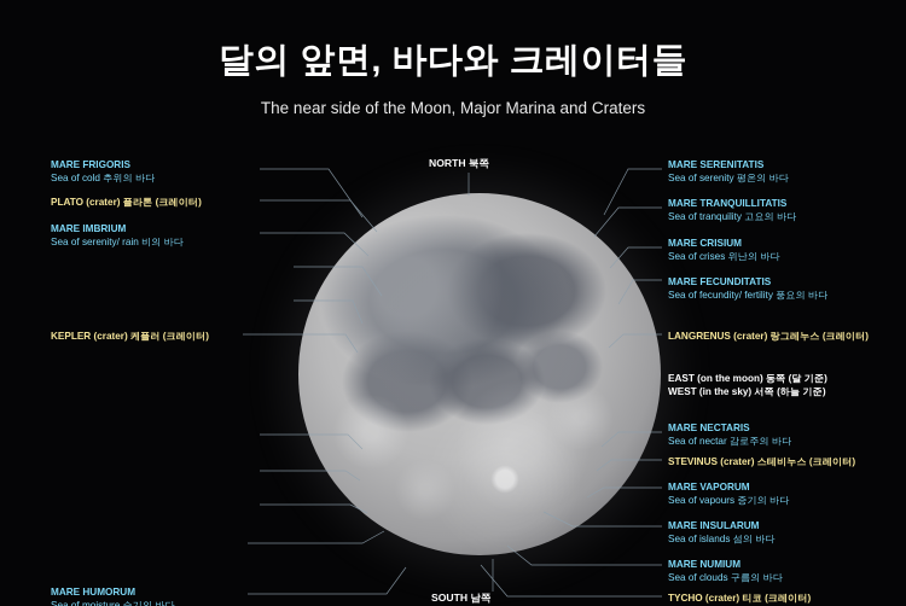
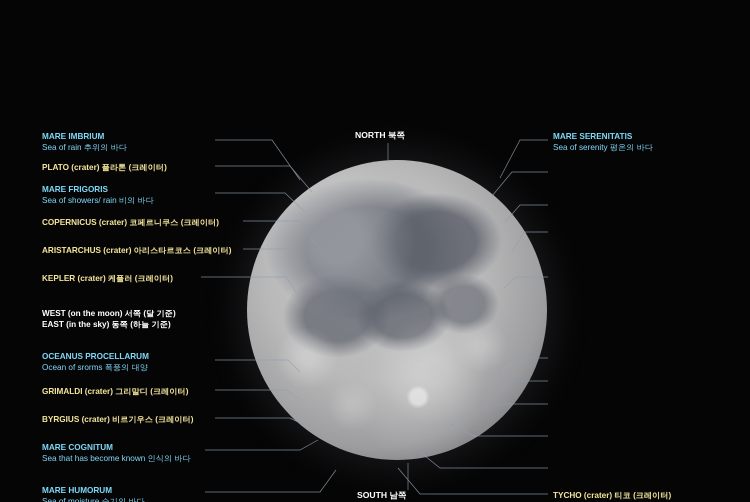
- 달의 앞면, 바다와 크레이터들
- The near side of the Moon, Major Marina and Craters
  NORTH 북쪽
  SOUTH 남쪽
- MARE FRIGORIS
+ MARE IMBRIUM
- Sea of cold 추위의 바다
+ Sea of rain 추위의 바다
  PLATO (crater) 플라톤 (크레이터)
- MARE IMBRIUM
+ MARE FRIGORIS
- Sea of serenity/ rain 비의 바다
+ Sea of showers/ rain 비의 바다
+ COPERNICUS (crater) 코페르니쿠스 (크레이터)
+ ARISTARCHUS (crater) 아리스타르코스 (크레이터)
  KEPLER (crater) 케플러 (크레이터)
+ WEST (on the moon) 서쪽 (달 기준)
+ EAST (in the sky) 동쪽 (하늘 기준)
+ OCEANUS PROCELLARUM
+ Ocean of srorms 폭풍의 대양
+ GRIMALDI (crater) 그리말디 (크레이터)
+ BYRGIUS (crater) 비르기우스 (크레이터)
+ MARE COGNITUM
+ Sea that has become known 인식의 바다
  MARE HUMORUM
  MARE SERENITATIS
  Sea of serenity 평온의 바다
- MARE TRANQUILLITATIS
- Sea of tranquility 고요의 바다
- MARE CRISIUM
- Sea of crises 위난의 바다
- MARE FECUNDITATIS
- Sea of fecundity/ fertility 풍요의 바다
- LANGRENUS (crater) 랑그레누스 (크레이터)
- EAST (on the moon) 동쪽 (달 기준)
- WEST (in the sky) 서쪽 (하늘 기준)
- MARE NECTARIS
- Sea of nectar 감로주의 바다
- STEVINUS (crater) 스테비누스 (크레이터)
- MARE VAPORUM
- Sea of vapours 증기의 바다
- MARE INSULARUM
- Sea of islands 섬의 바다
- MARE NUMIUM
- Sea of clouds 구름의 바다
  TYCHO (crater) 티코 (크레이터)
